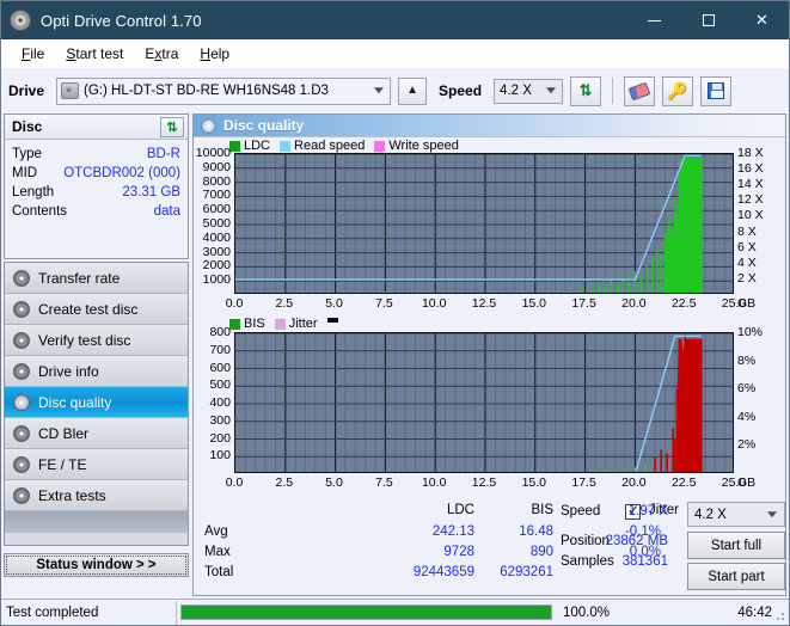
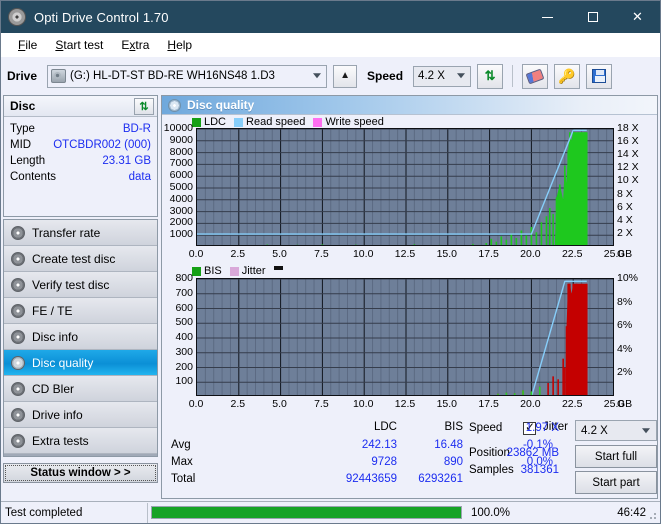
  Opti Drive Control 1.70
  ✕
  File
  Start test
  Extra
  Help
  Drive
  (G:) HL-DT-ST BD-RE WH16NS48 1.D3
  ▲
  Speed
  4.2 X
  ⇅
  🔑
  Disc
  ⇅
  Type
  BD-R
  MID
  OTCBDR002 (000)
  Length
  23.31 GB
  Contents
  data
  Transfer rate
  Create test disc
  Verify test disc
- Drive info
+ FE / TE
+ Disc info
  Disc quality
  CD Bler
- FE / TE
+ Drive info
  Extra tests
  Status window > >
  Disc quality
  LDC
  Read speed
  Write speed
  1000
  2000
  3000
  4000
  5000
  6000
  7000
  8000
  9000
  10000
  2 X
  4 X
  6 X
  8 X
  10 X
  12 X
  14 X
  16 X
  18 X
  0.0
  2.5
  5.0
  7.5
  10.0
  12.5
  15.0
  17.5
  20.0
  22.5
  25.0
  GB
  BIS
  Jitter
  100
  200
  300
  400
  500
  600
  700
  800
  2%
  4%
  6%
  8%
  10%
  0.0
  2.5
  5.0
  7.5
  10.0
  12.5
  15.0
  17.5
  20.0
  22.5
  25.0
  GB
  LDC
  BIS
  Jitter
  Avg
  242.13
  16.48
  -0.1%
  Max
  9728
  890
  0.0%
  Total
  92443659
  6293261
  Speed
  1.97 X
  Position
  23862 MB
  Samples
  381361
  4.2 X
  Start full
  Start part
  Test completed
  100.0%
  46:42
